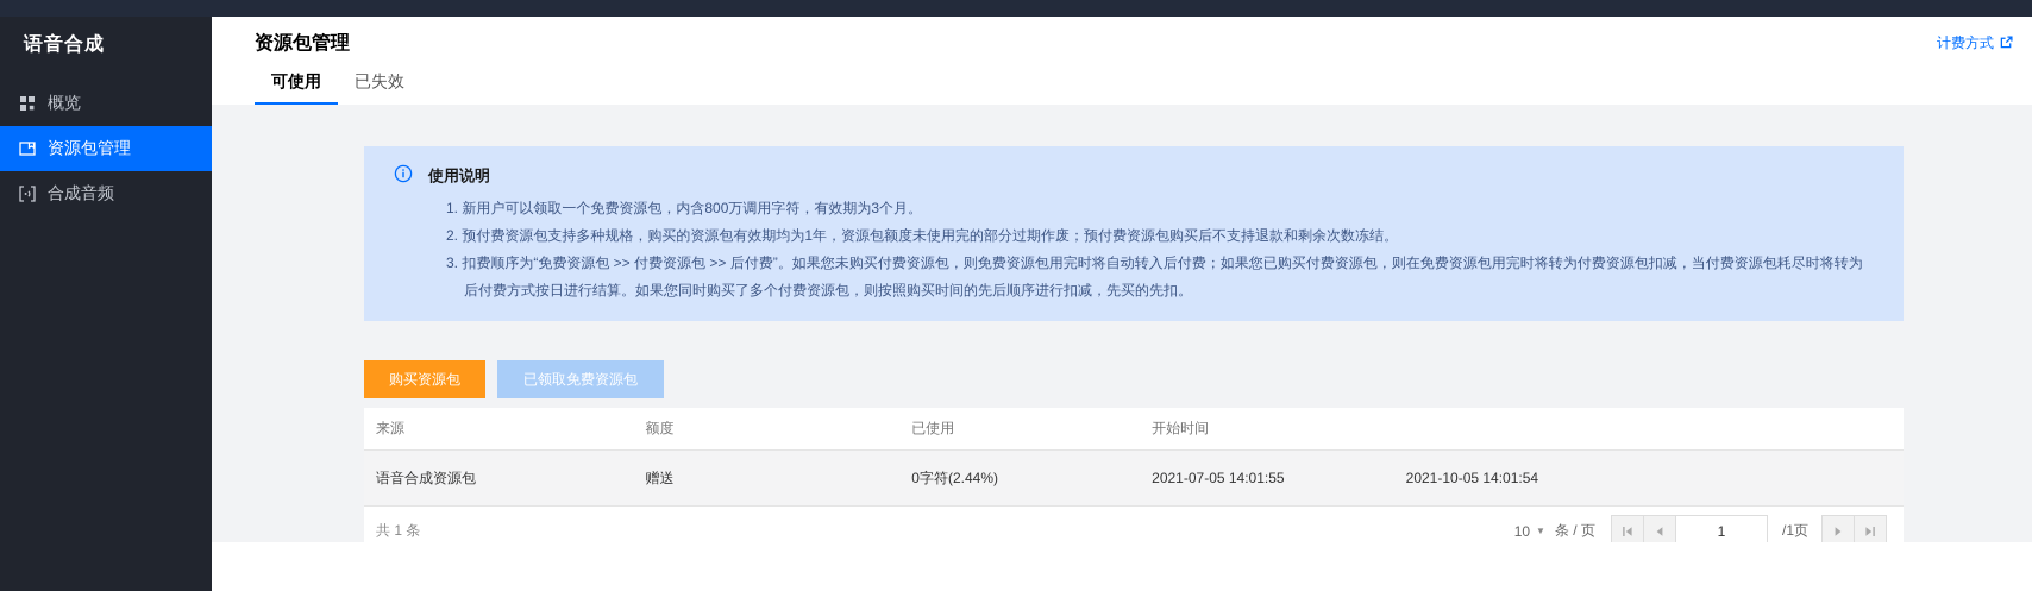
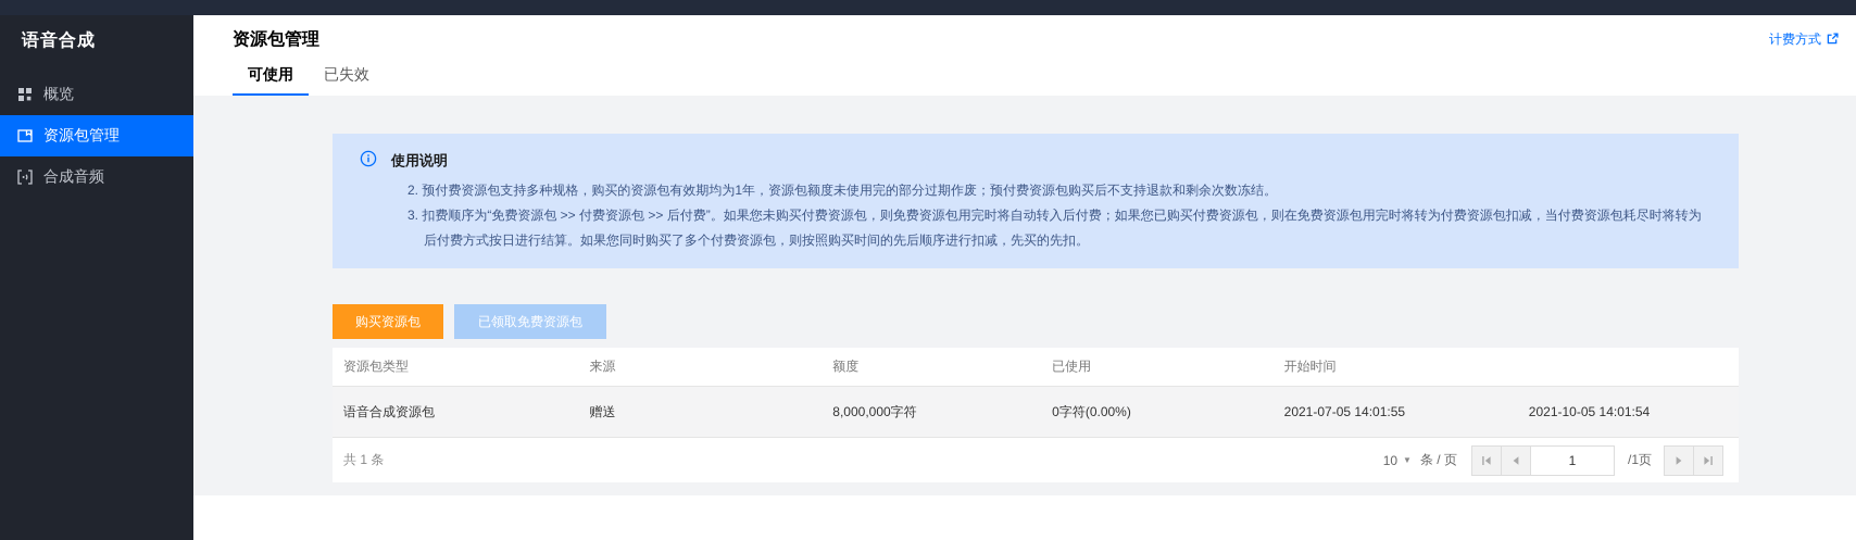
  语音合成
  概览
  资源包管理
  合成音频
  资源包管理
  计费方式
  可使用
  已失效
  使用说明
- 1. 新用户可以领取一个免费资源包，内含800万调用字符，有效期为3个月。
  2. 预付费资源包支持多种规格，购买的资源包有效期均为1年，资源包额度未使用完的部分过期作废；预付费资源包购买后不支持退款和剩余次数冻结。
  3. 扣费顺序为“免费资源包 >> 付费资源包 >> 后付费”。如果您未购买付费资源包，则免费资源包用完时将自动转入后付费；如果您已购买付费资源包，则在免费资源包用完时将转为付费资源包扣减，当付费资源包耗尽时将转为后付费方式按日进行结算。如果您同时购买了多个付费资源包，则按照购买时间的先后顺序进行扣减，先买的先扣。
  购买资源包
  已领取免费资源包
+ 资源包类型
  来源
  额度
  已使用
  开始时间
  语音合成资源包
  赠送
+ 8,000,000字符
- 0字符(2.44%)
+ 0字符(0.00%)
  2021-07-05 14:01:55
  2021-10-05 14:01:54
  共 1 条
  10
  ▼
  条 / 页
  1
  /1页
